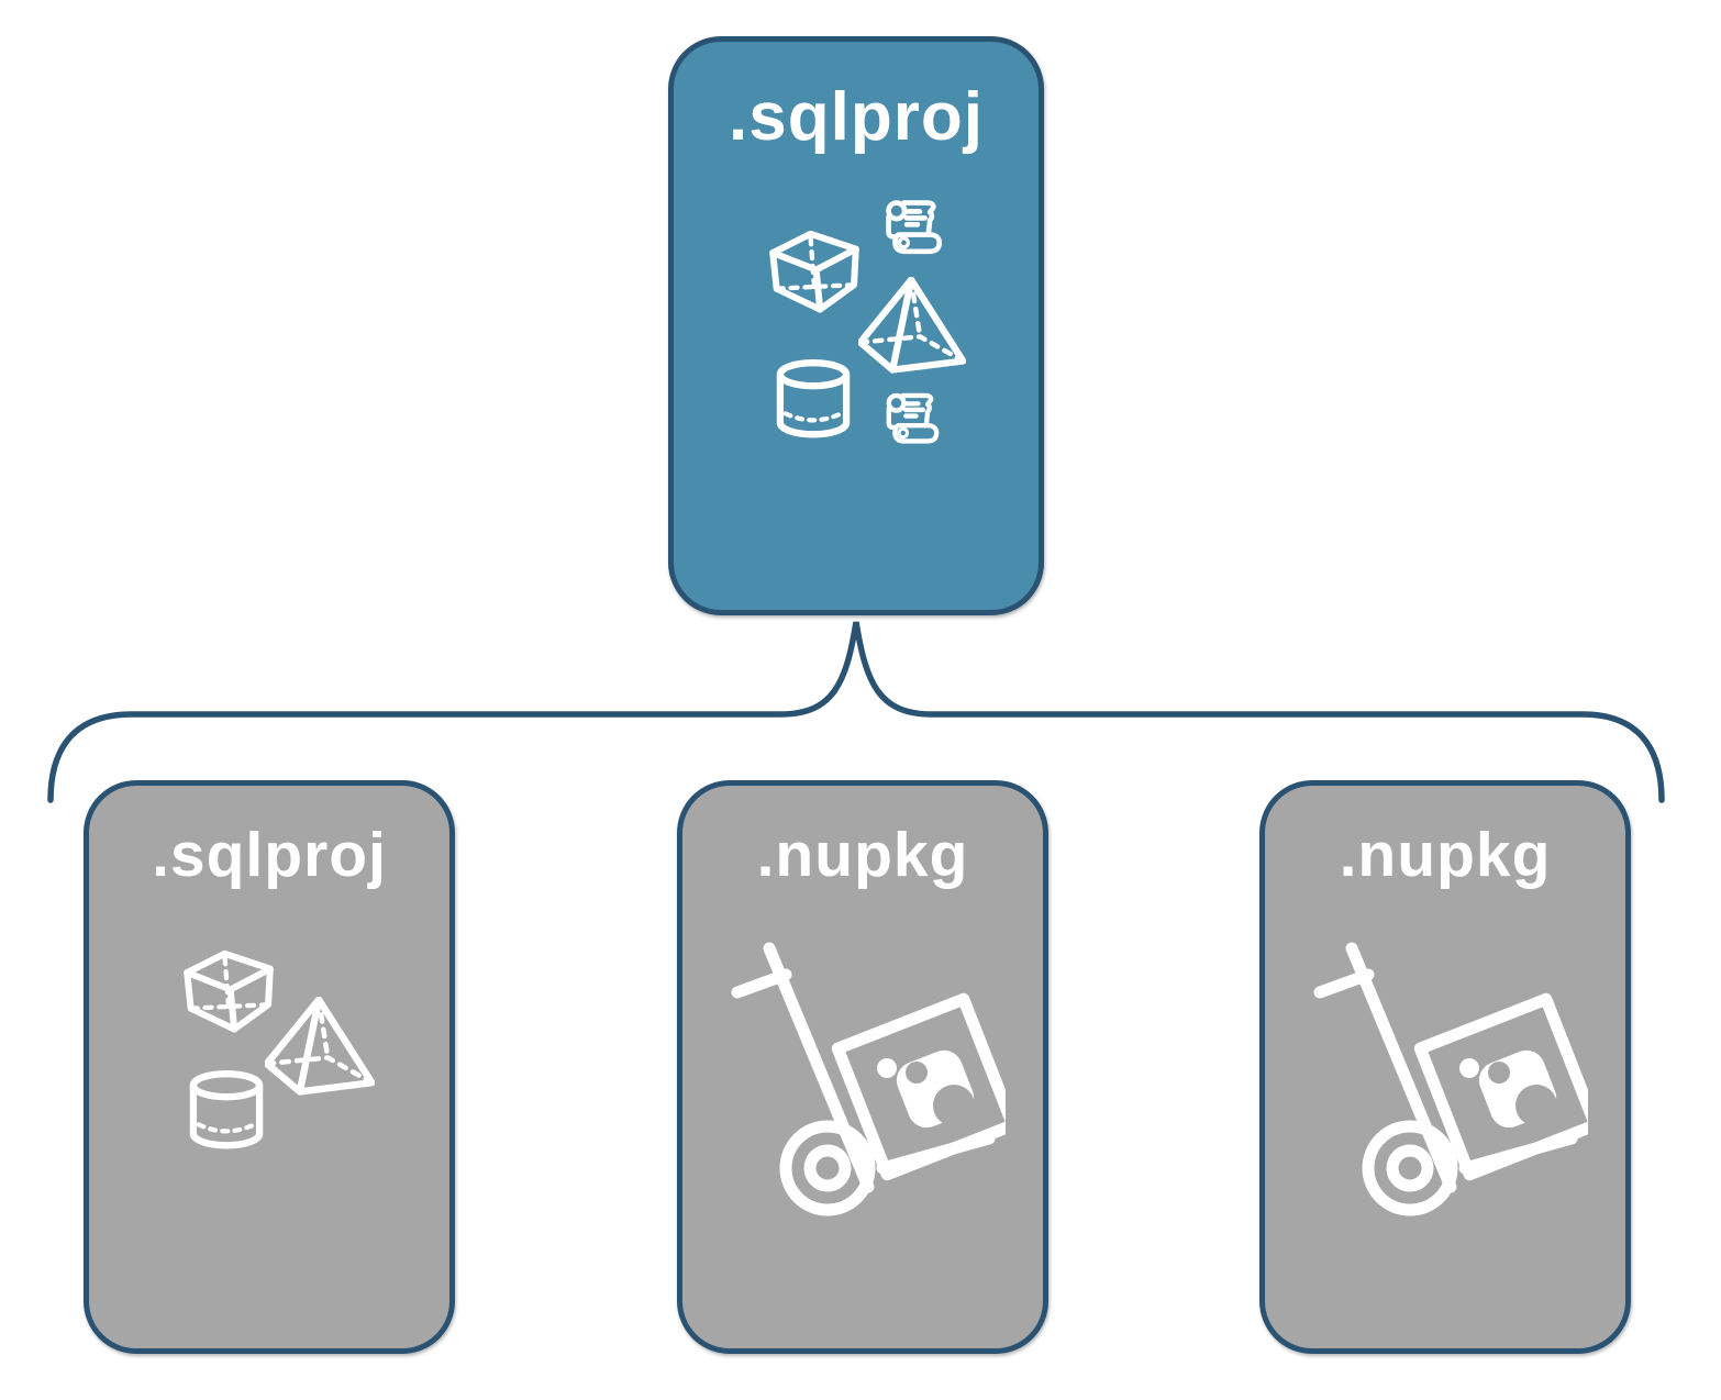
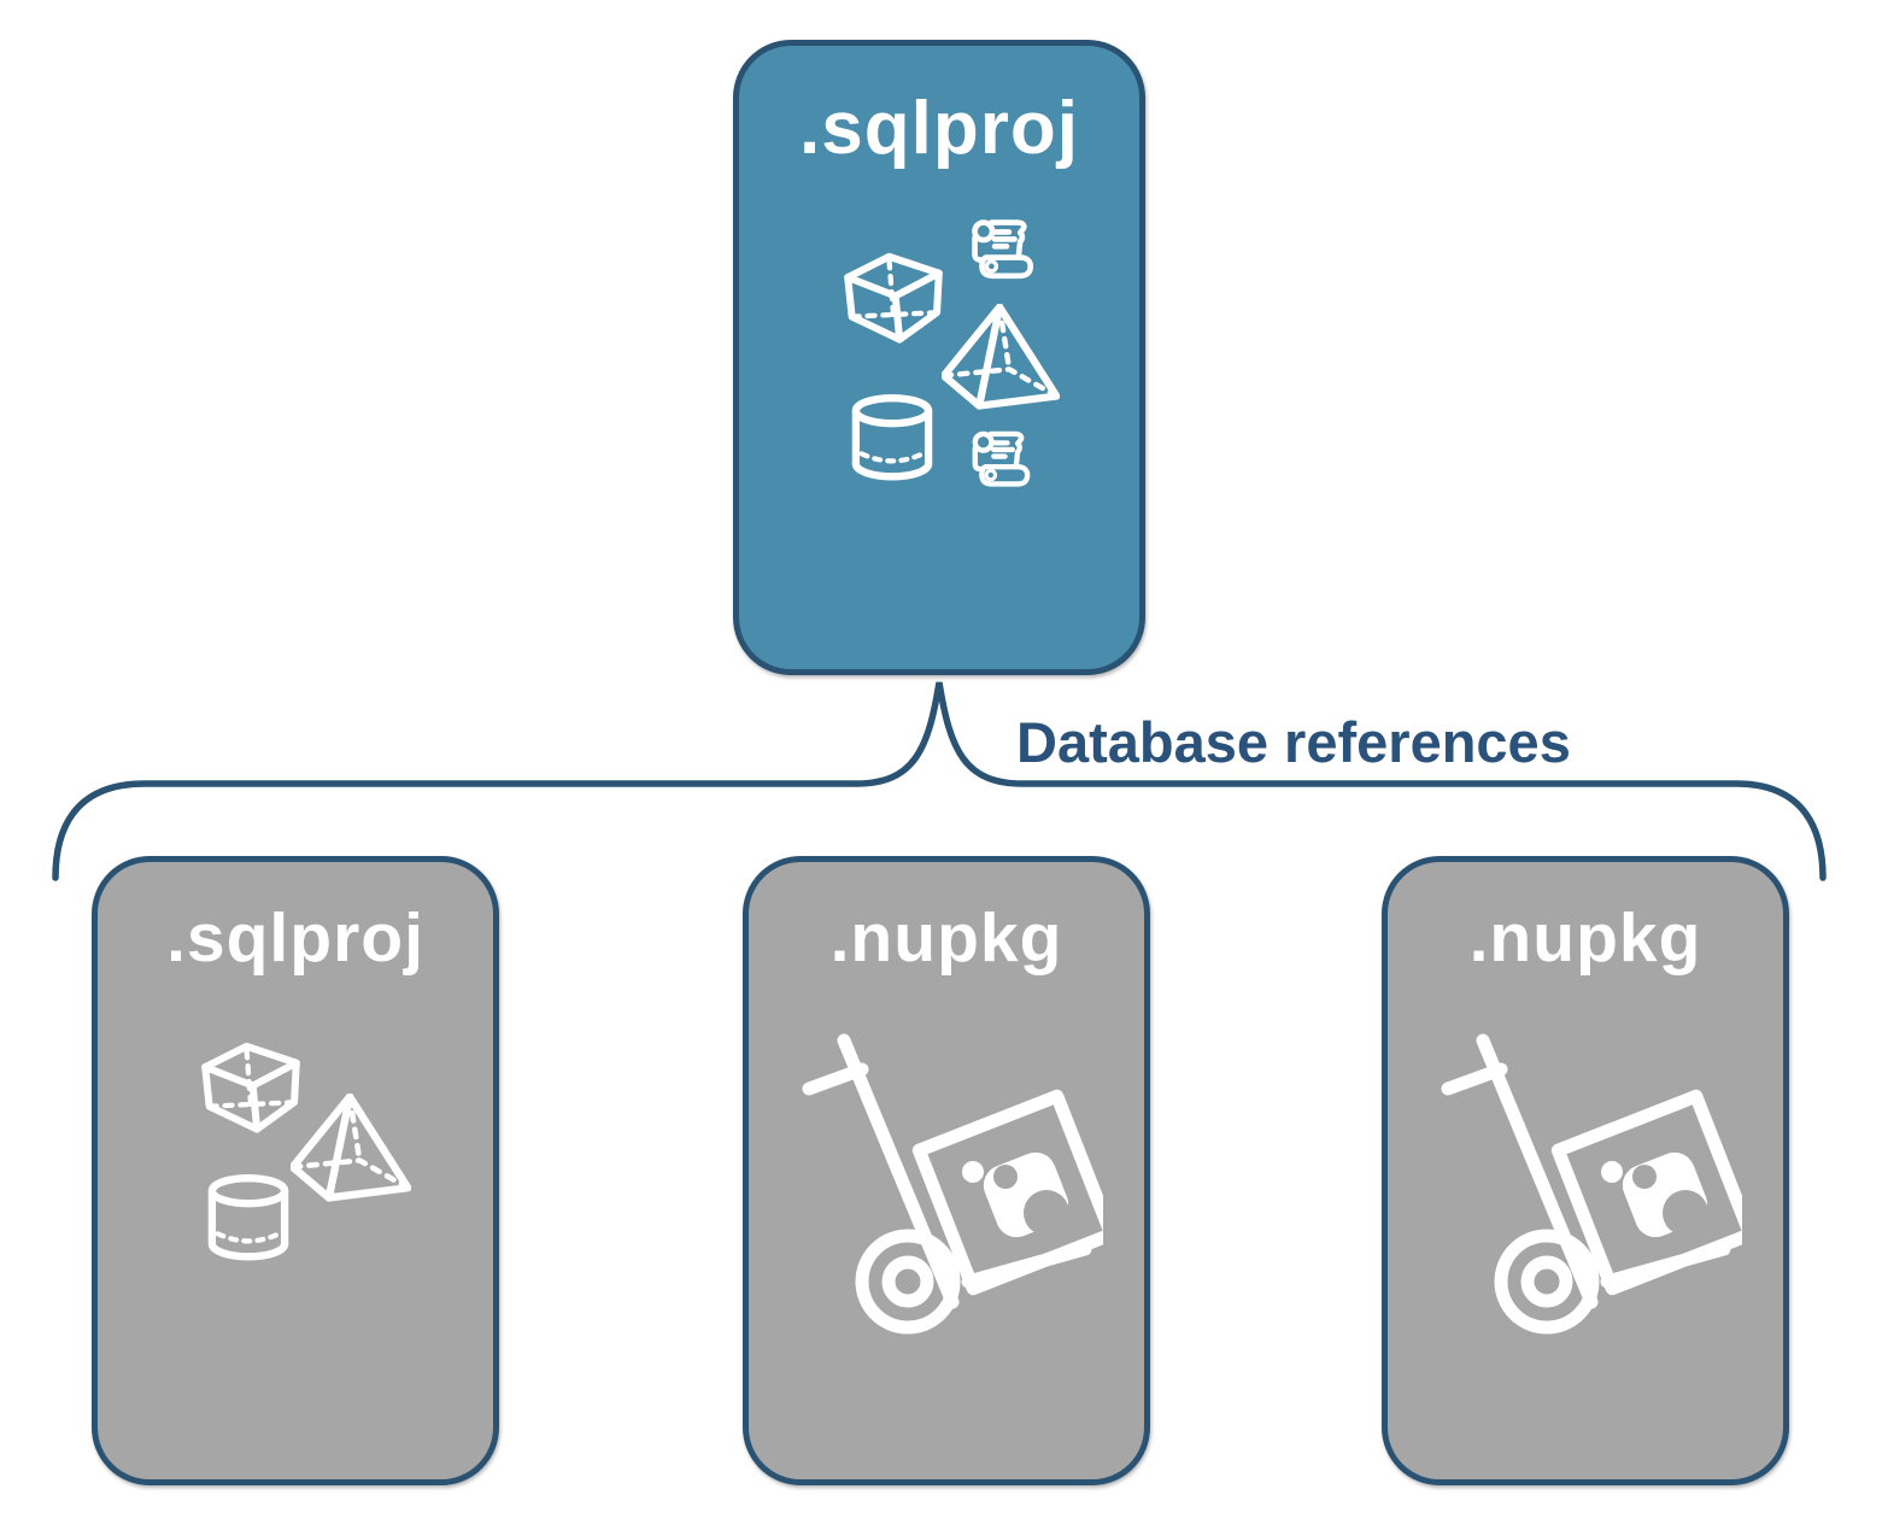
+ Database references
  .sqlproj
  .sqlproj
  .nupkg
  .nupkg
